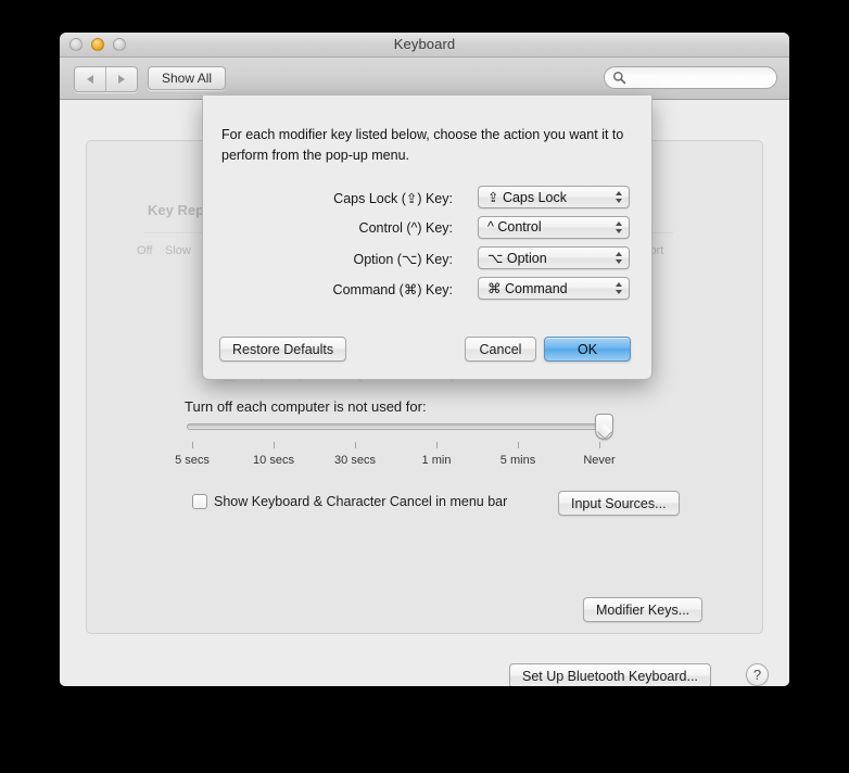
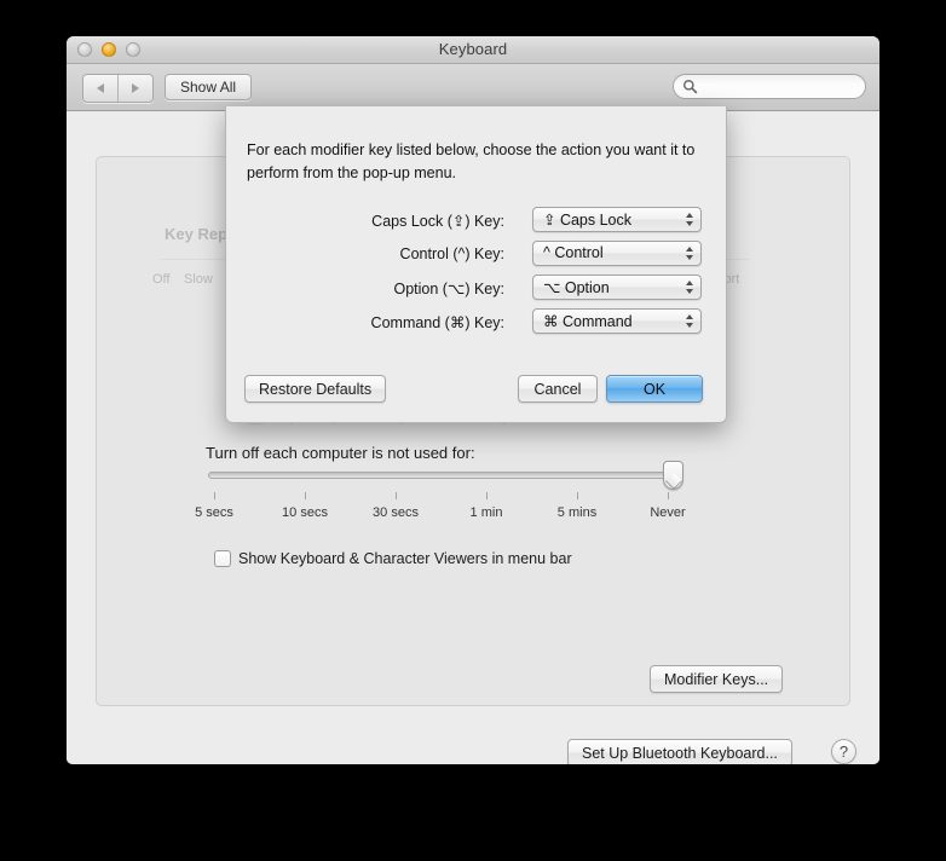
  Keyboard
  Show All
  Off
  Slow
  Turn off each computer is not used for:
  5 secs
  10 secs
  30 secs
  1 min
  5 mins
  Never
- Show Keyboard & Character Cancel in menu bar
+ Show Keyboard & Character Viewers in menu bar
- Input Sources...
  Modifier Keys...
  Set Up Bluetooth Keyboard...
  ?
  For each modifier key listed below, choose the action you want it to perform from the pop-up menu.
  Caps Lock (⇪) Key:
  ⇪ Caps Lock
  Control (^) Key:
  ^ Control
  Option (⌥) Key:
  ⌥ Option
  Command (⌘) Key:
  ⌘ Command
  Restore Defaults
  Cancel
  OK
